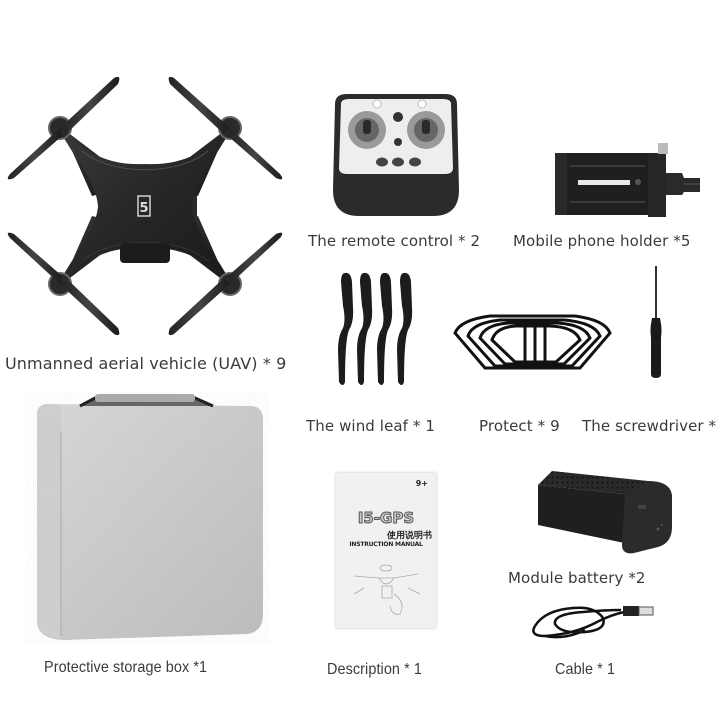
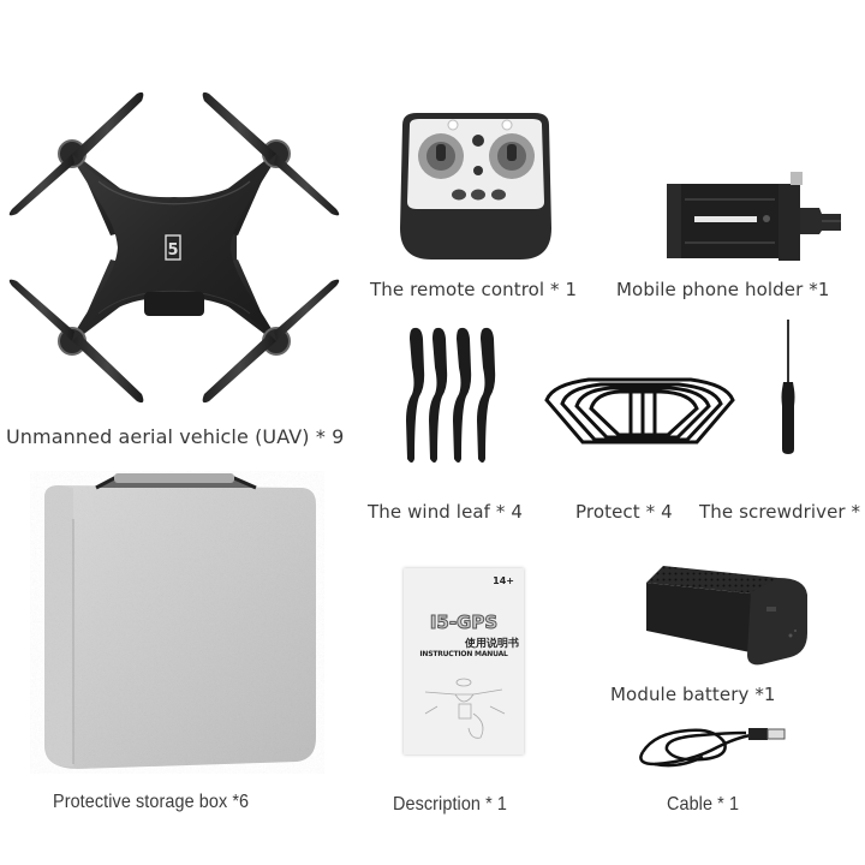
  5
  Unmanned aerial vehicle (UAV) * 9
- The remote control * 2
+ The remote control * 1
- Mobile phone holder *5
+ Mobile phone holder *1
- The wind leaf * 1
+ The wind leaf * 4
- Protect * 9
+ Protect * 4
  The screwdriver *
- Protective storage box *1
+ Protective storage box *6
- 9+
+ 14+
  I5-GPS
  使用说明书
  Description * 1
- Module battery *2
+ Module battery *1
  Cable * 1
